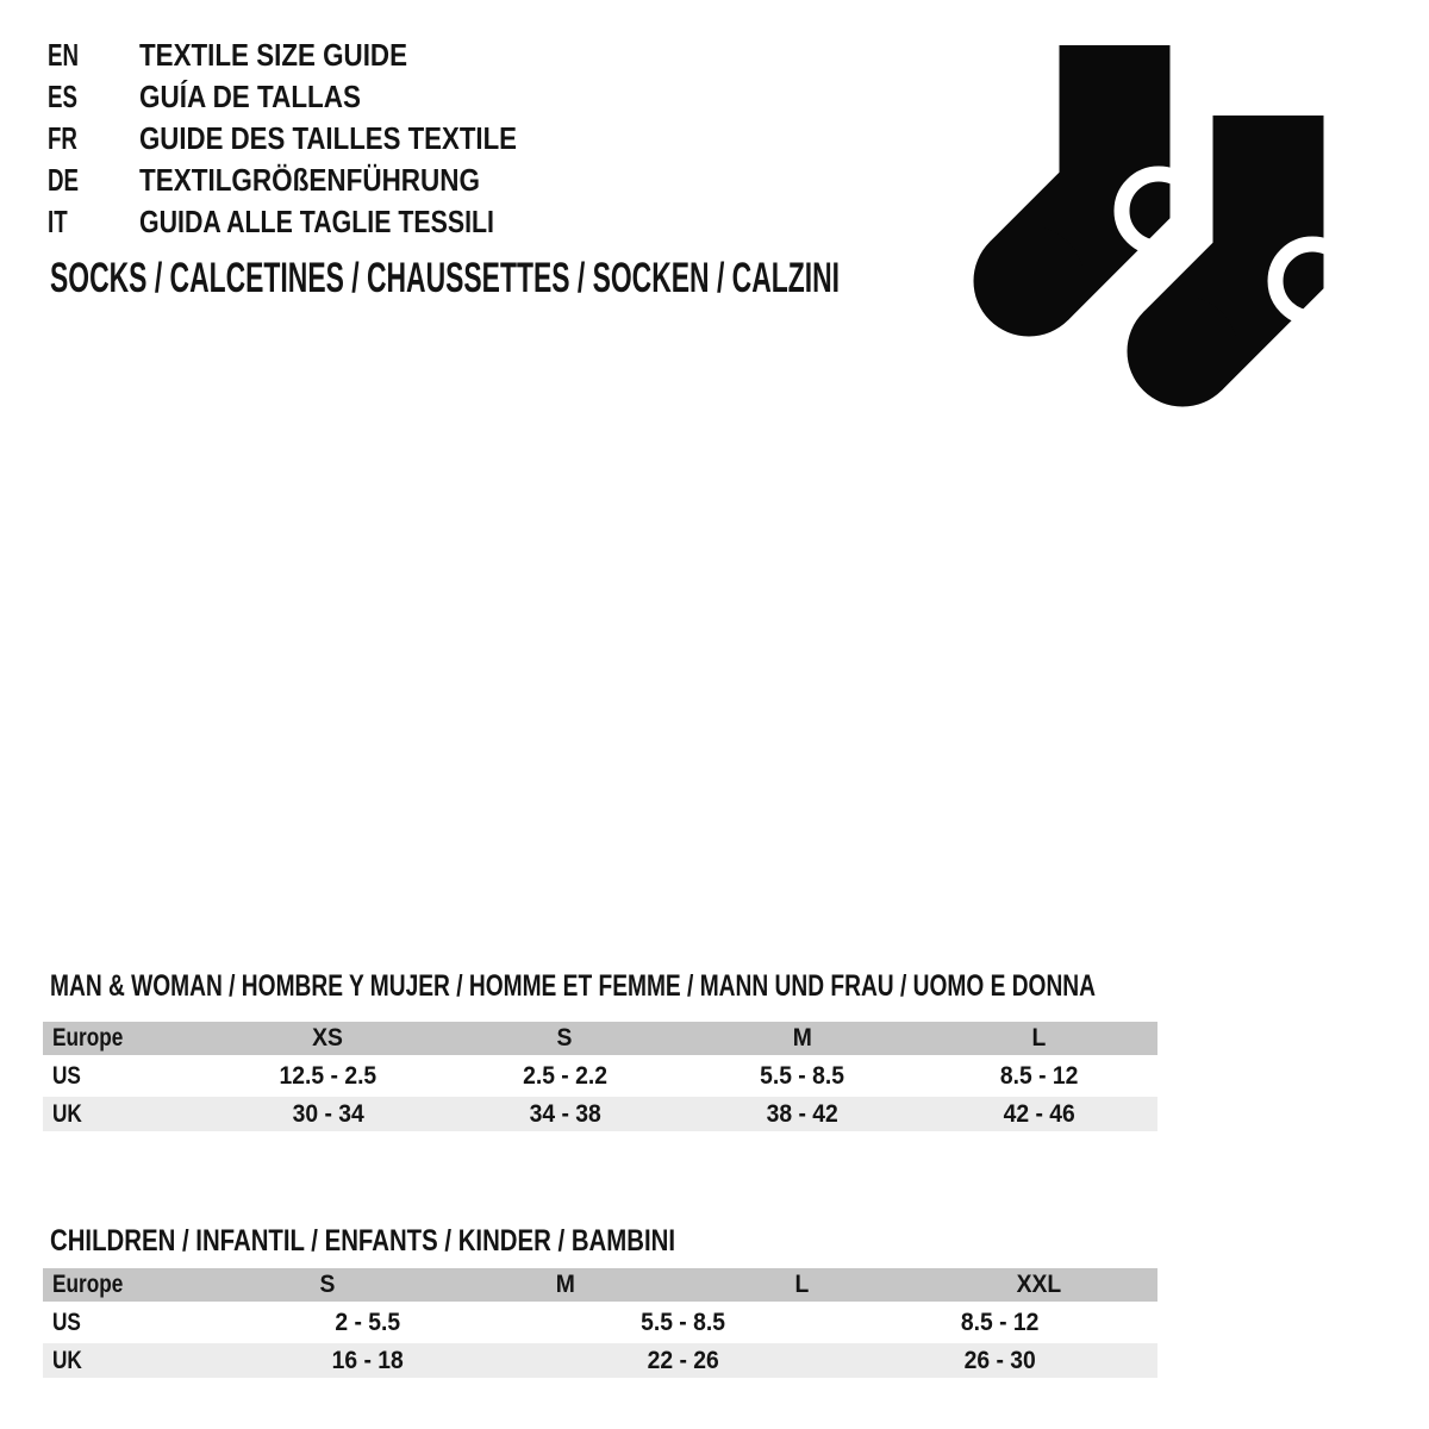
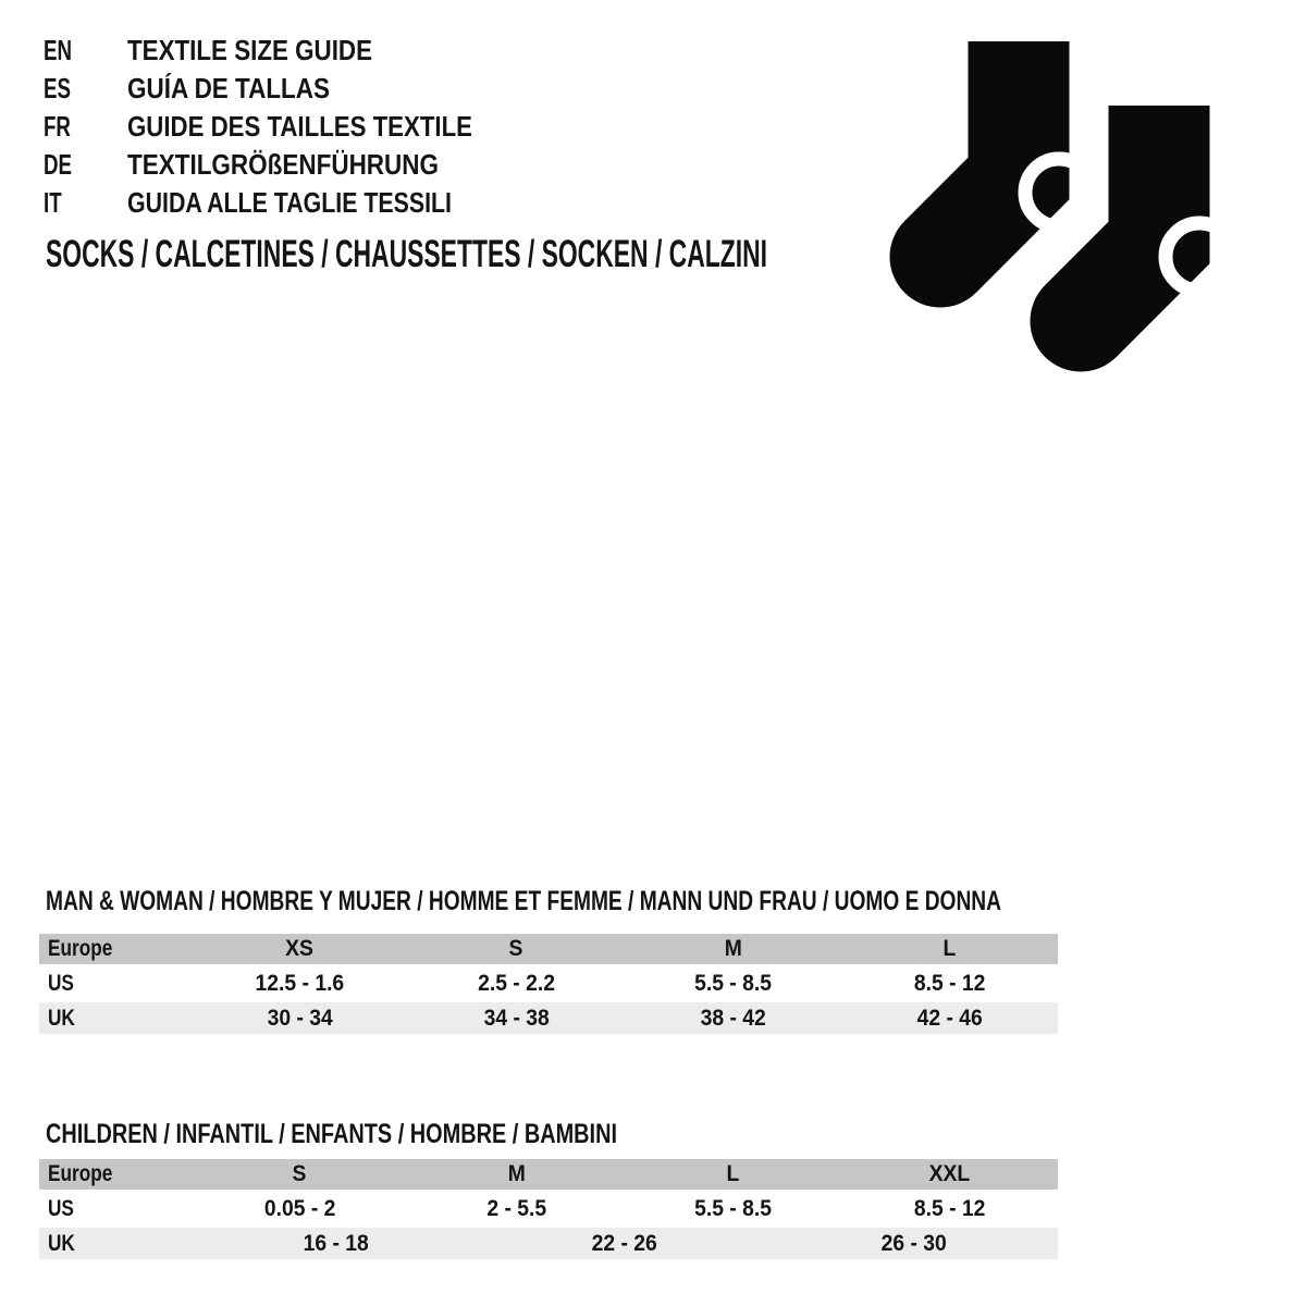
  EN
  TEXTILE SIZE GUIDE
  ES
  GUÍA DE TALLAS
  FR
  GUIDE DES TAILLES TEXTILE
  DE
  TEXTILGRÖßENFÜHRUNG
  IT
  GUIDA ALLE TAGLIE TESSILI
  SOCKS / CALCETINES / CHAUSSETTES / SOCKEN / CALZINI
  MAN & WOMAN / HOMBRE Y MUJER / HOMME ET FEMME / MANN UND FRAU / UOMO E DONNA
  Europe
  XS
  S
  M
  L
  US
- 12.5 - 2.5
+ 12.5 - 1.6
  2.5 - 2.2
  5.5 - 8.5
  8.5 - 12
  UK
  30 - 34
  34 - 38
  38 - 42
  42 - 46
- CHILDREN / INFANTIL / ENFANTS / KINDER / BAMBINI
+ CHILDREN / INFANTIL / ENFANTS / HOMBRE / BAMBINI
  Europe
  S
  M
  L
  XXL
  US
+ 0.05 - 2
  2 - 5.5
  5.5 - 8.5
  8.5 - 12
  UK
  16 - 18
  22 - 26
  26 - 30
